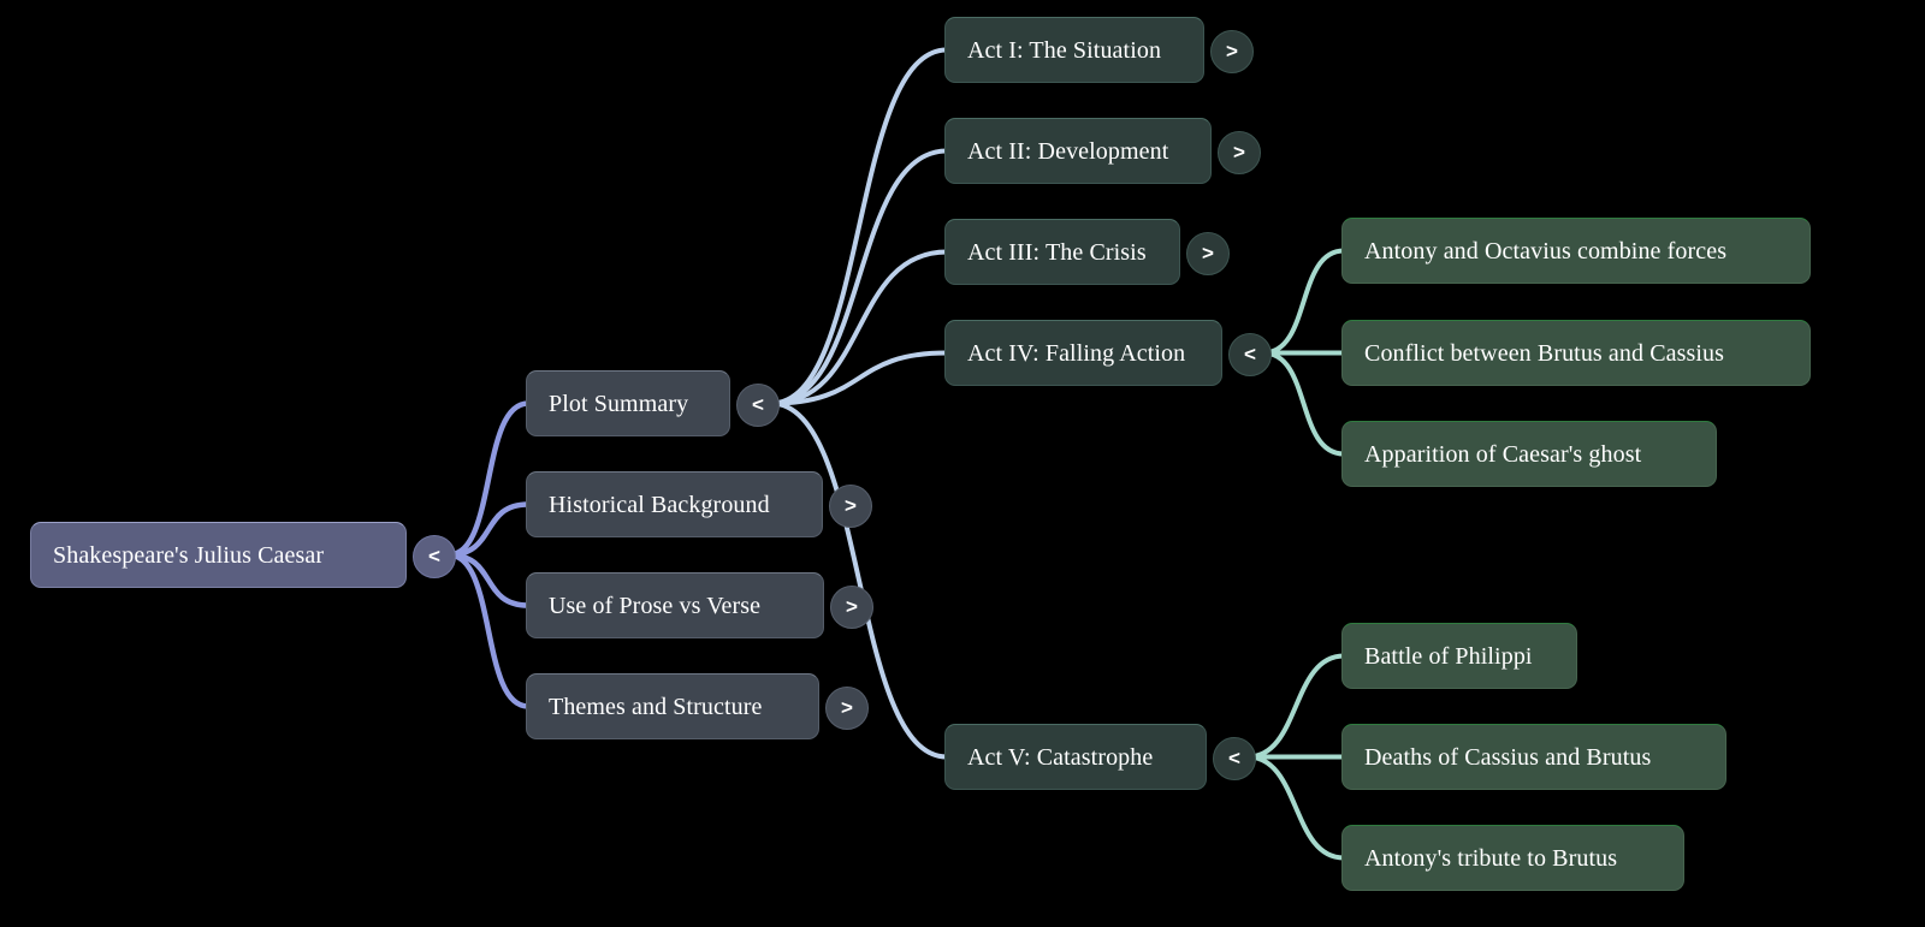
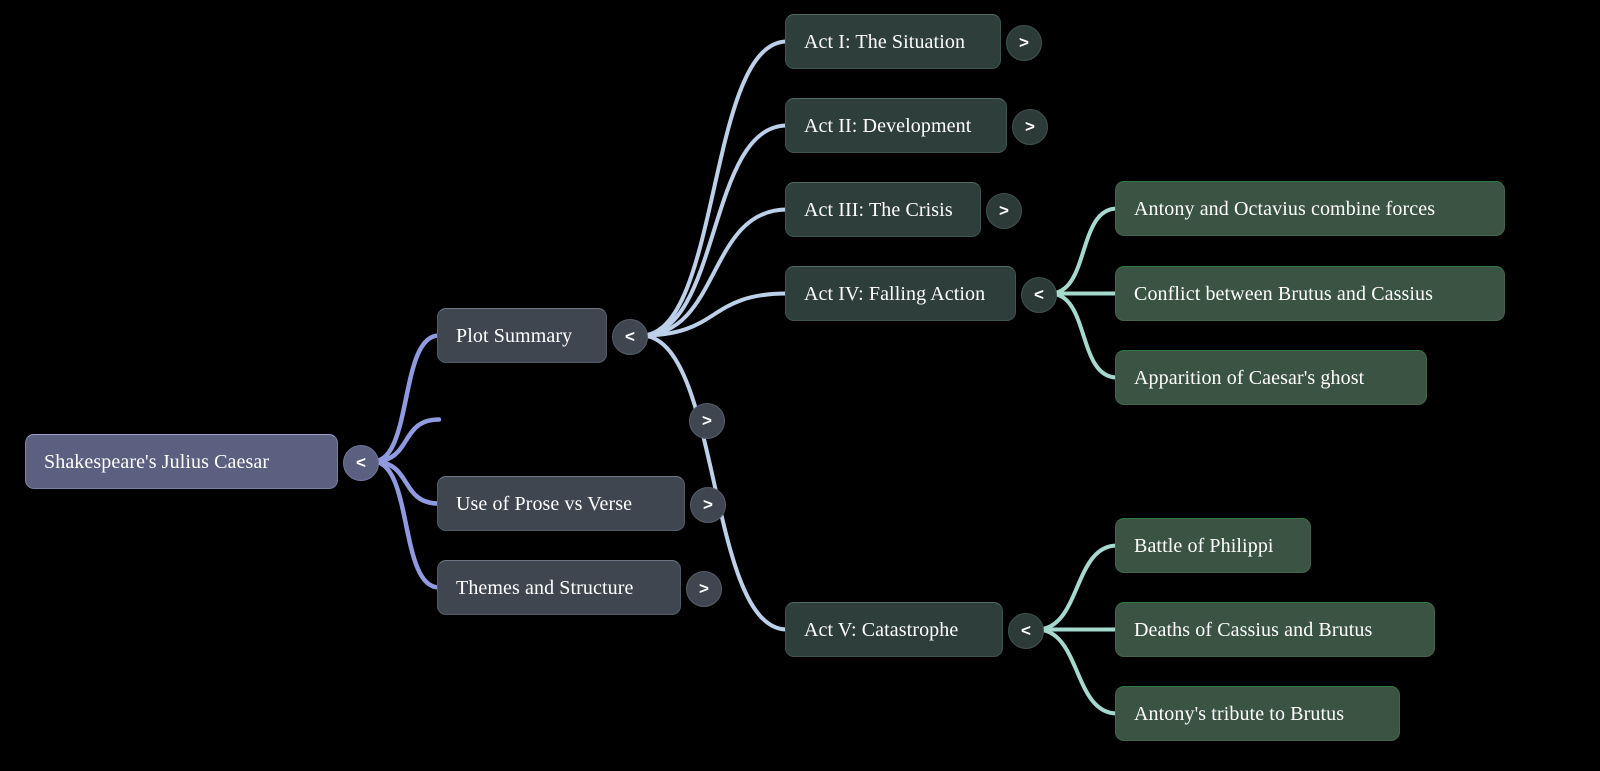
  <
  Shakespeare's Julius Caesar
  Plot Summary
  <
- Historical Background
  >
  Use of Prose vs Verse
  >
  Themes and Structure
  >
  Act I: The Situation
  >
  Act II: Development
  >
  Act III: The Crisis
  >
  Act IV: Falling Action
  <
  Act V: Catastrophe
  <
  Antony and Octavius combine forces
  Conflict between Brutus and Cassius
  Apparition of Caesar's ghost
  Battle of Philippi
  Deaths of Cassius and Brutus
  Antony's tribute to Brutus
